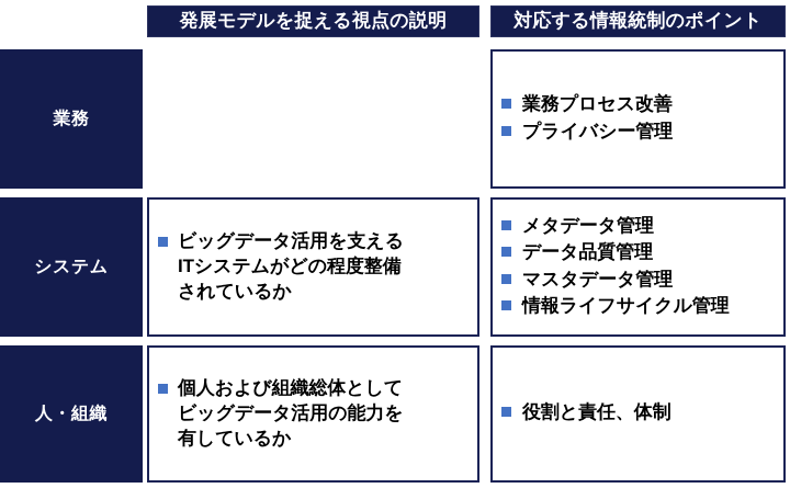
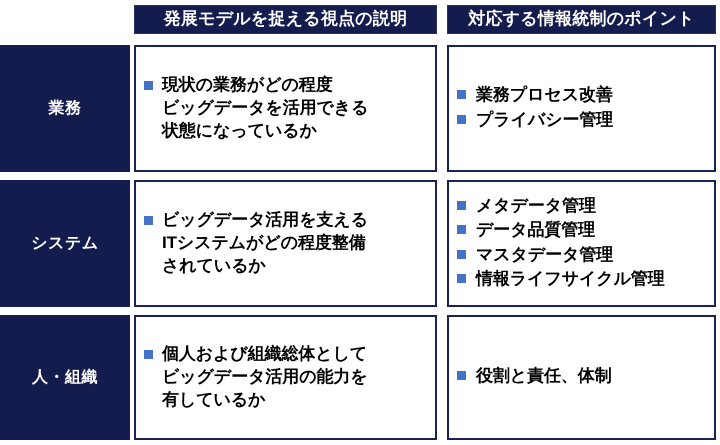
  発展モデルを捉える視点の説明
  対応する情報統制のポイント
  業務
+ 現状の業務がどの程度
+ ビッグデータを活用できる
+ 状態になっているか
  業務プロセス改善
  プライバシー管理
  システム
  ビッグデータ活用を支える
  ITシステムがどの程度整備
  されているか
  メタデータ管理
  データ品質管理
  マスタデータ管理
  情報ライフサイクル管理
  人・組織
  個人および組織総体として
  ビッグデータ活用の能力を
  有しているか
  役割と責任、体制
